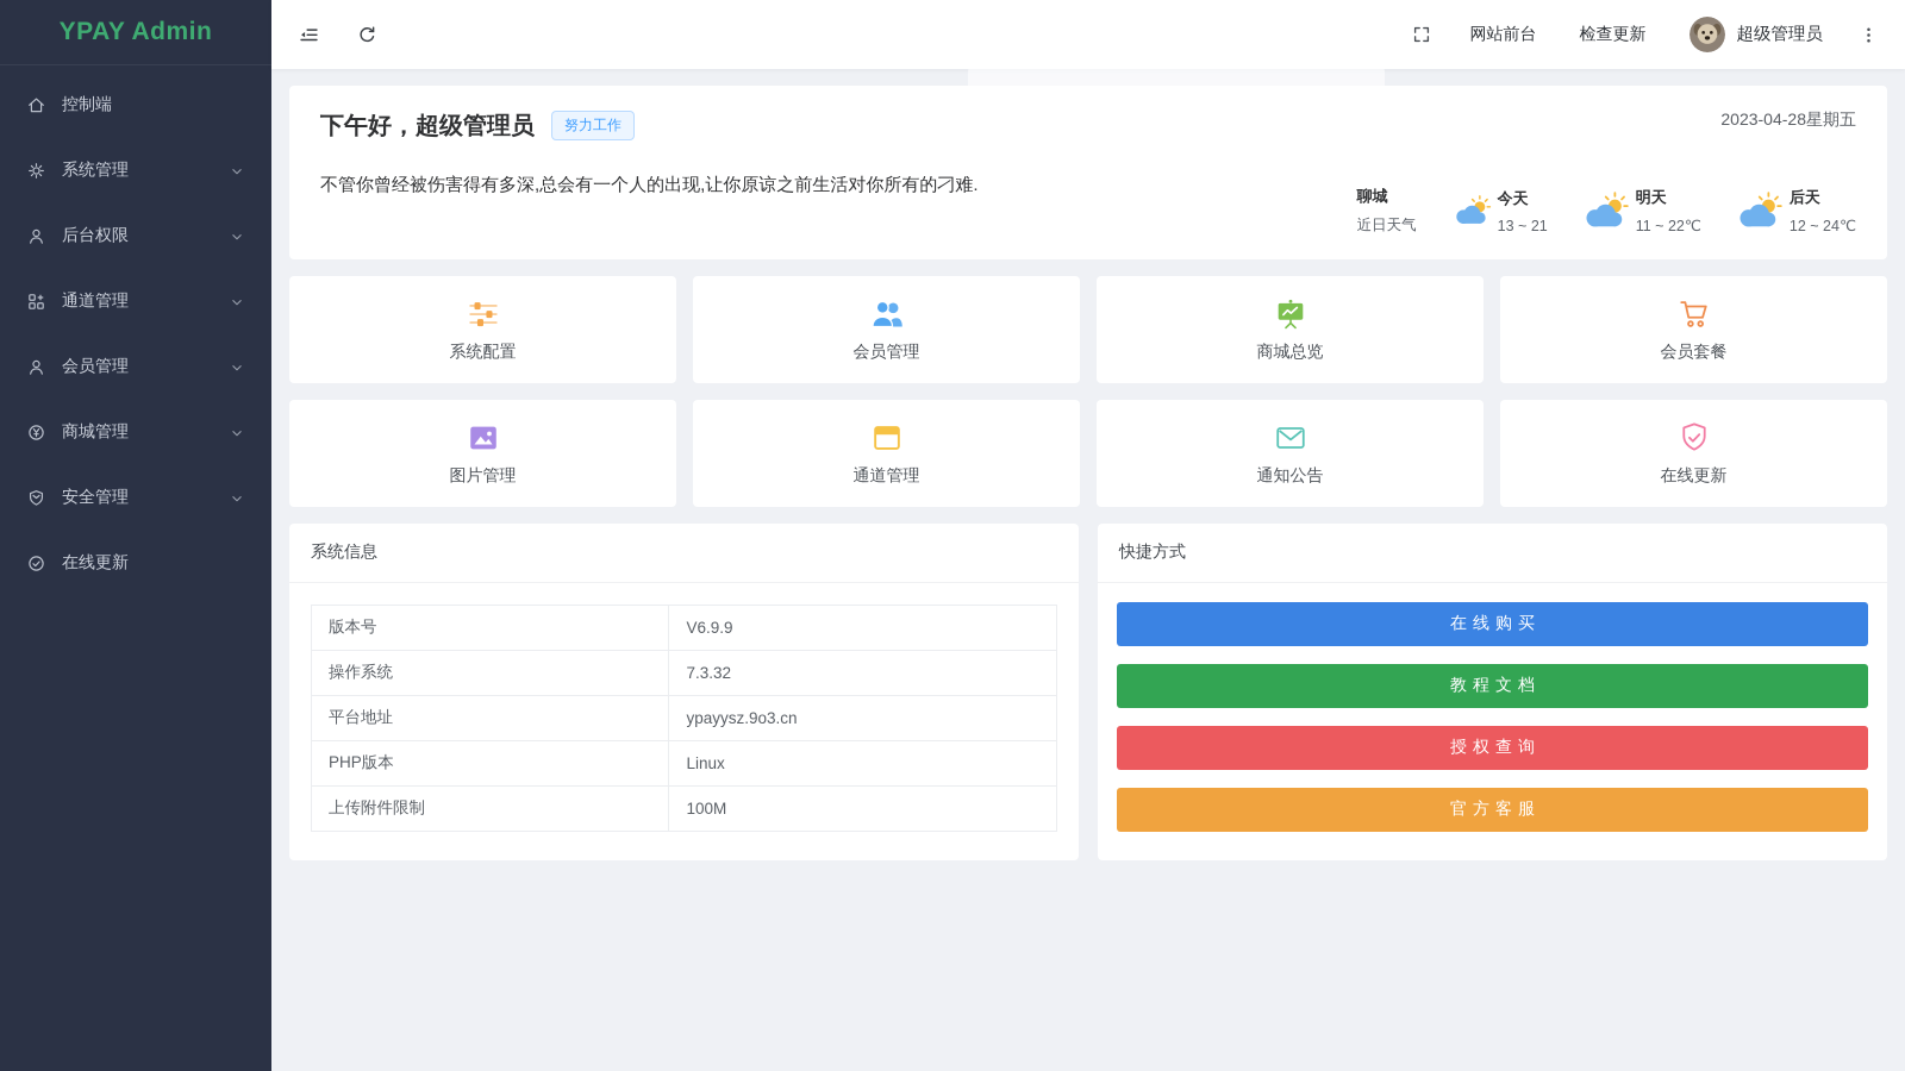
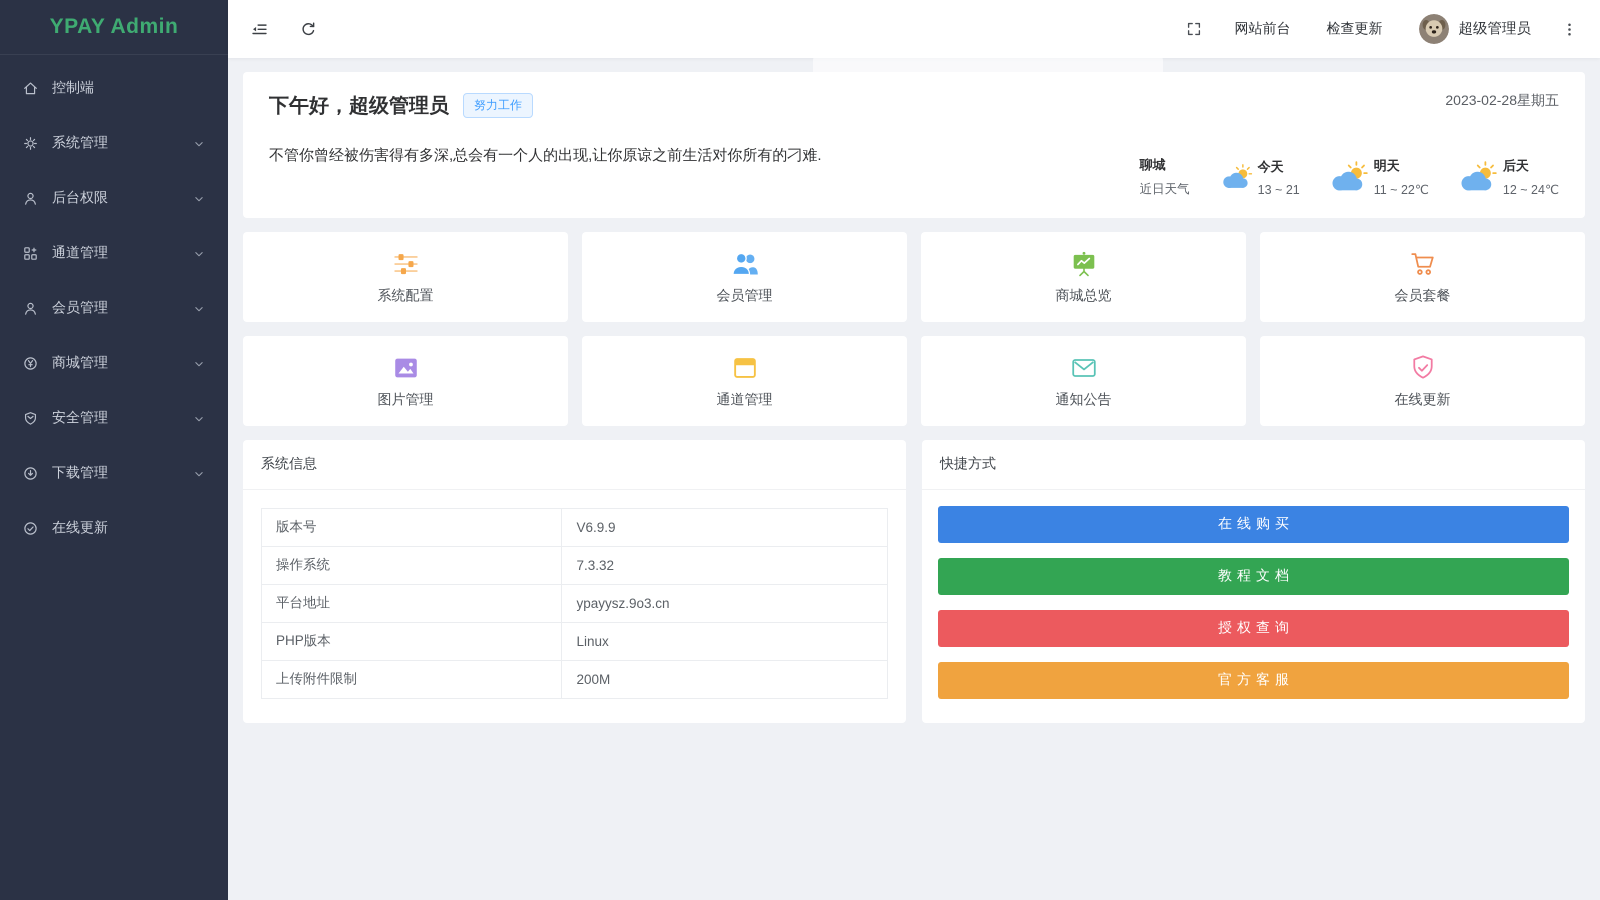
  YPAY Admin
  控制端
  系统管理
  后台权限
  通道管理
  会员管理
  商城管理
  安全管理
+ 下载管理
  在线更新
  网站前台
  检查更新
  超级管理员
  下午好，超级管理员
  努力工作
  不管你曾经被伤害得有多深,总会有一个人的出现,让你原谅之前生活对你所有的刁难.
- 2023-04-28星期五
+ 2023-02-28星期五
  聊城
  近日天气
  今天
  13 ~ 21
  明天
  11 ~ 22℃
  后天
  12 ~ 24℃
  系统配置
  会员管理
  商城总览
  会员套餐
  图片管理
  通道管理
  通知公告
  在线更新
  系统信息
  版本号	V6.9.9
  操作系统	7.3.32
  平台地址	ypayysz.9o3.cn
  PHP版本	Linux
- 上传附件限制	100M
+ 上传附件限制	200M
  快捷方式
  在线购买
  教程文档
  授权查询
  官方客服
